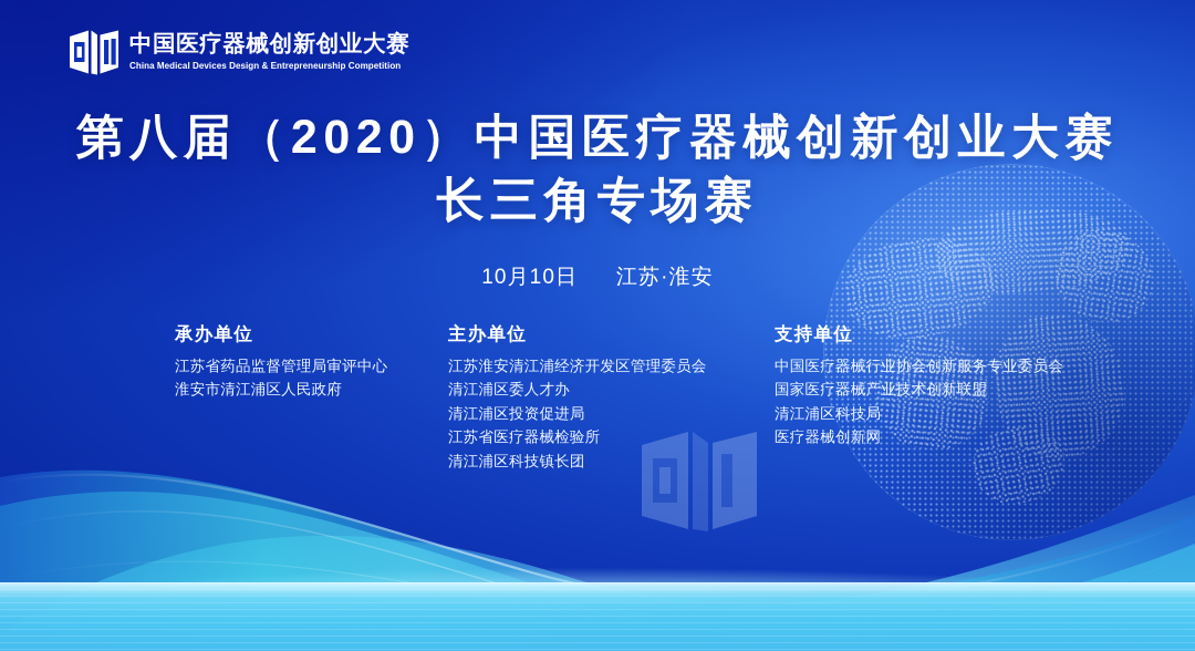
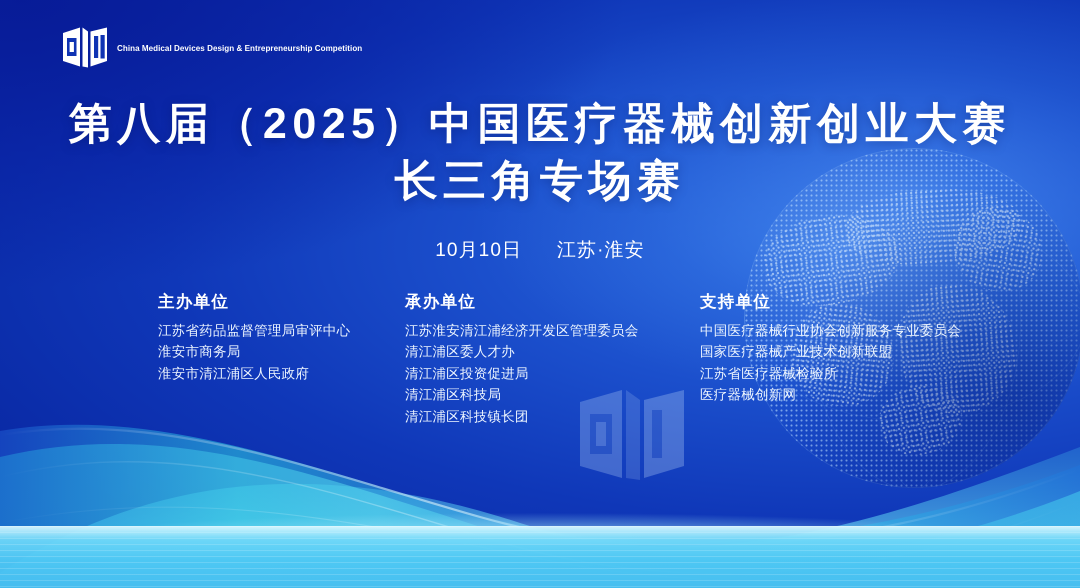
- 中国医疗器械创新创业大赛
  China Medical Devices Design & Entrepreneurship Competition
- 第八届（2020）中国医疗器械创新创业大赛
+ 第八届（2025）中国医疗器械创新创业大赛
  长三角专场赛
  10月10日 江苏·淮安
- 承办单位
+ 主办单位
  江苏省药品监督管理局审评中心
+ 淮安市商务局
  淮安市清江浦区人民政府
- 主办单位
+ 承办单位
  江苏淮安清江浦经济开发区管理委员会
  清江浦区委人才办
  清江浦区投资促进局
- 江苏省医疗器械检验所
+ 清江浦区科技局
  清江浦区科技镇长团
  支持单位
  中国医疗器械行业协会创新服务专业委员会
  国家医疗器械产业技术创新联盟
- 清江浦区科技局
+ 江苏省医疗器械检验所
  医疗器械创新网
